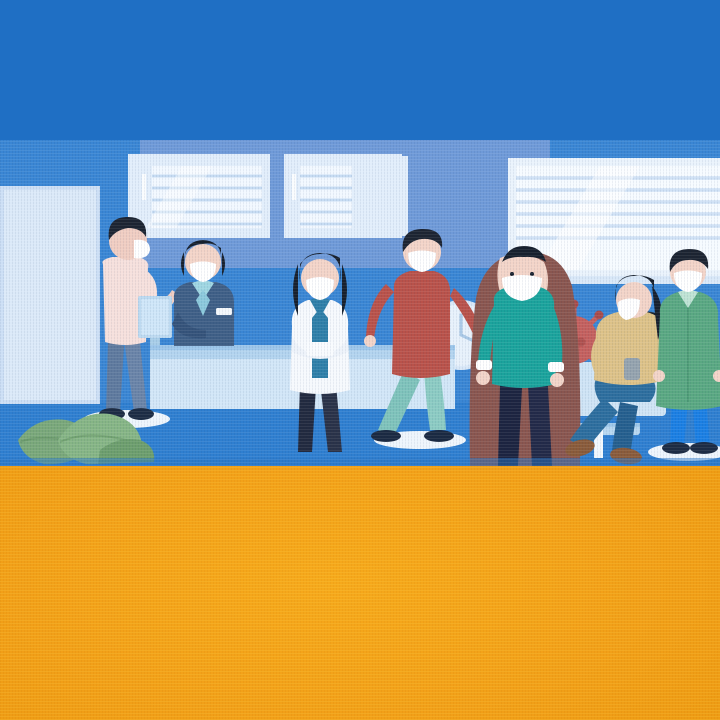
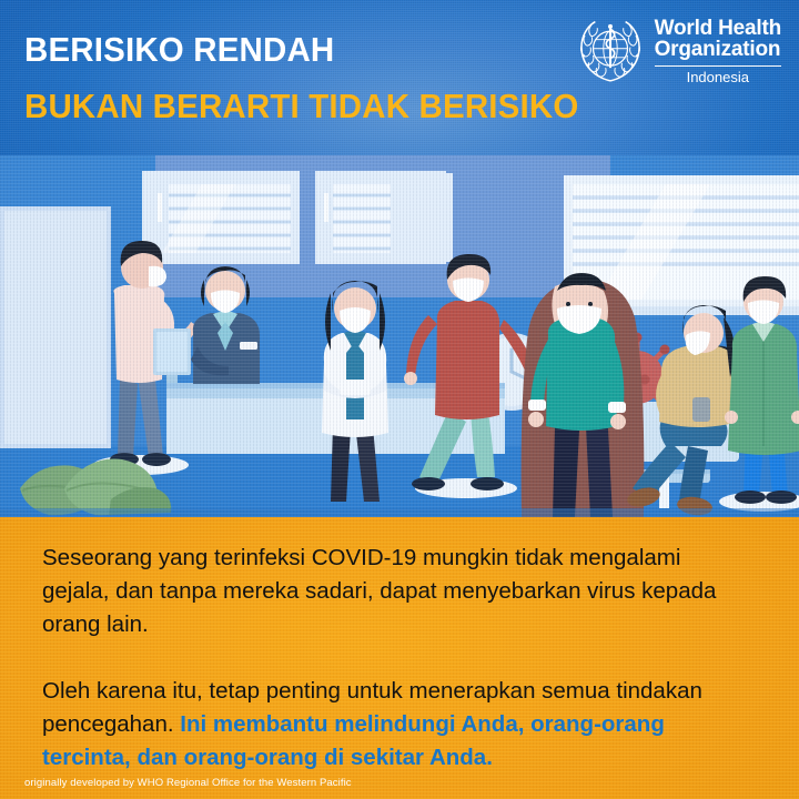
+ BERISIKO RENDAH
+ BUKAN BERARTI TIDAK BERISIKO
+ World Health
+ Organization
+ Indonesia
+ Seseorang yang terinfeksi COVID-19 mungkin tidak mengalami gejala, dan tanpa mereka sadari, dapat menyebarkan virus kepada orang lain.
+ Oleh karena itu, tetap penting untuk menerapkan semua tindakan pencegahan. Ini membantu melindungi Anda, orang-orang tercinta, dan orang-orang di sekitar Anda.
+ originally developed by WHO Regional Office for the Western Pacific
